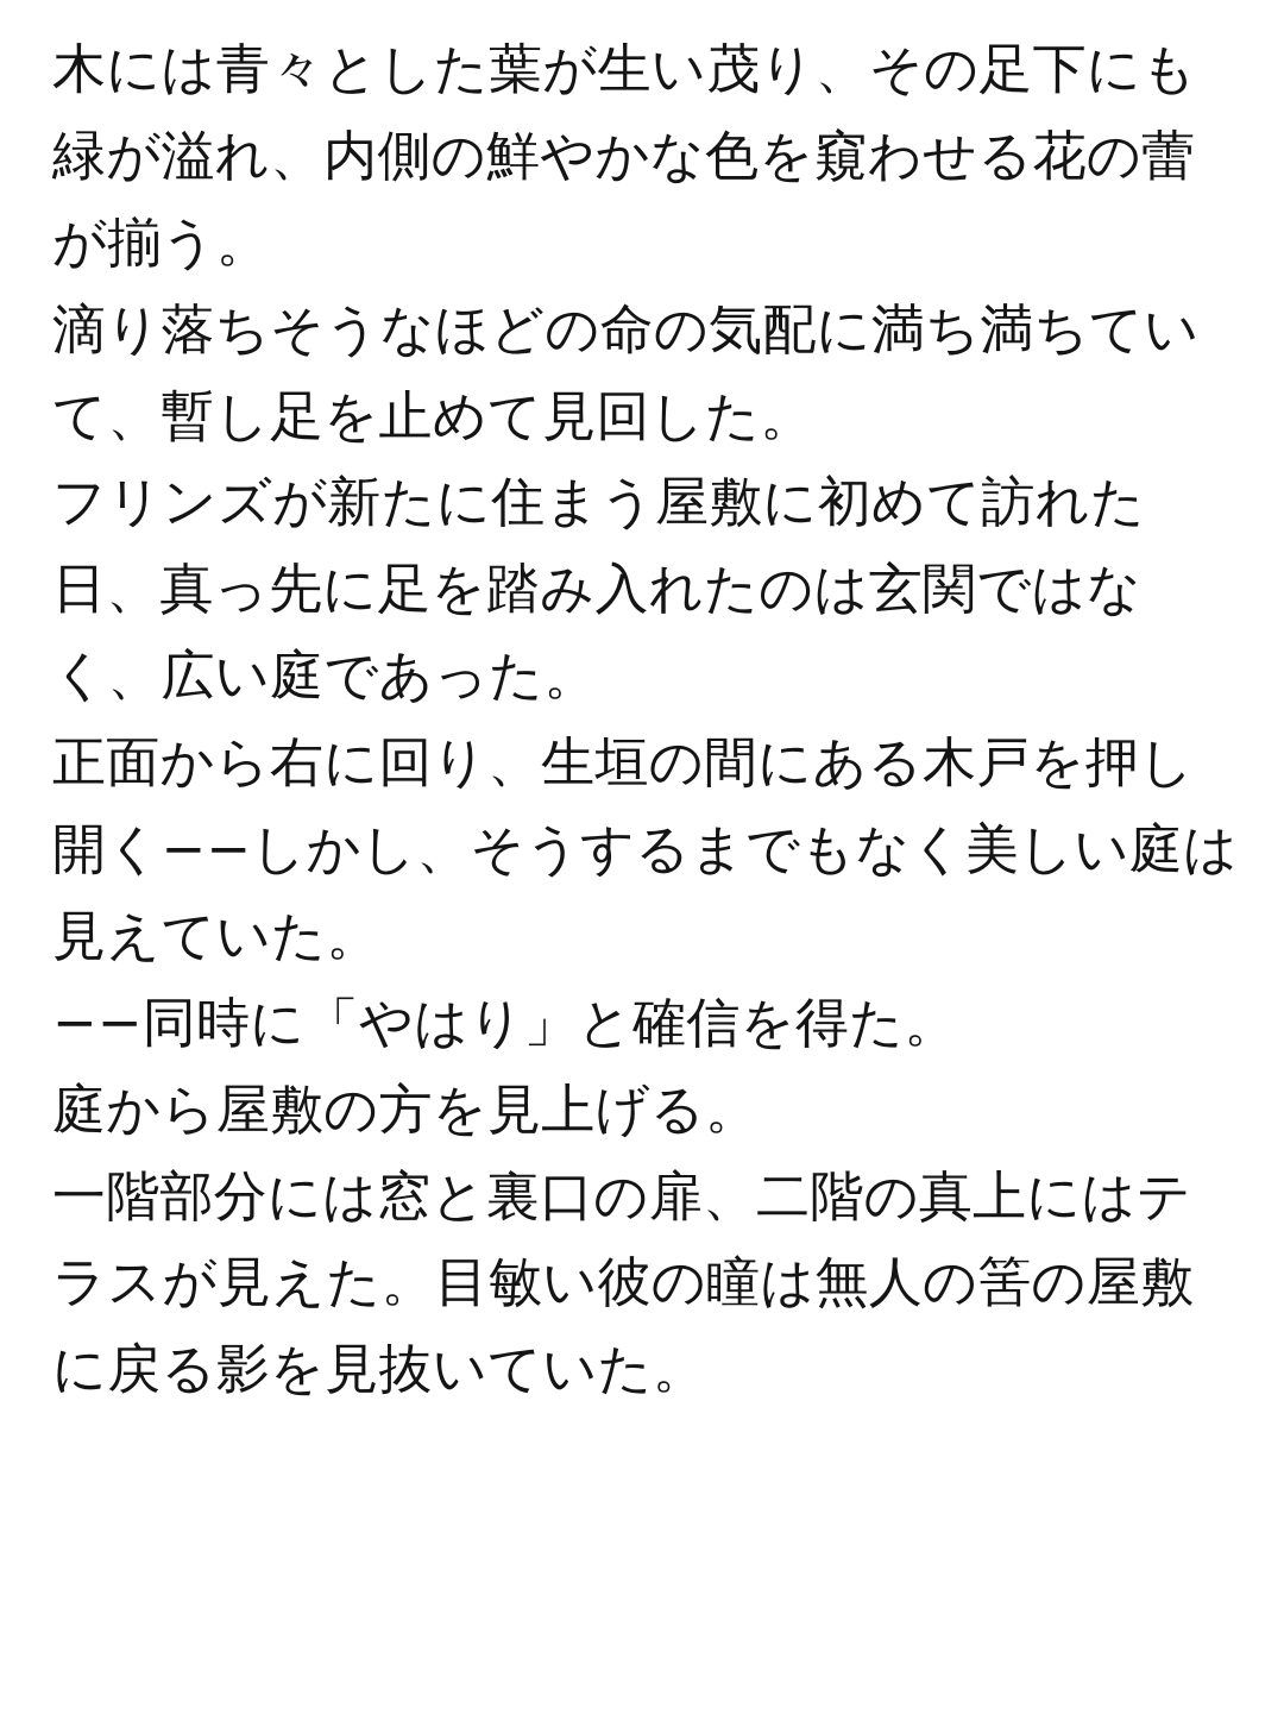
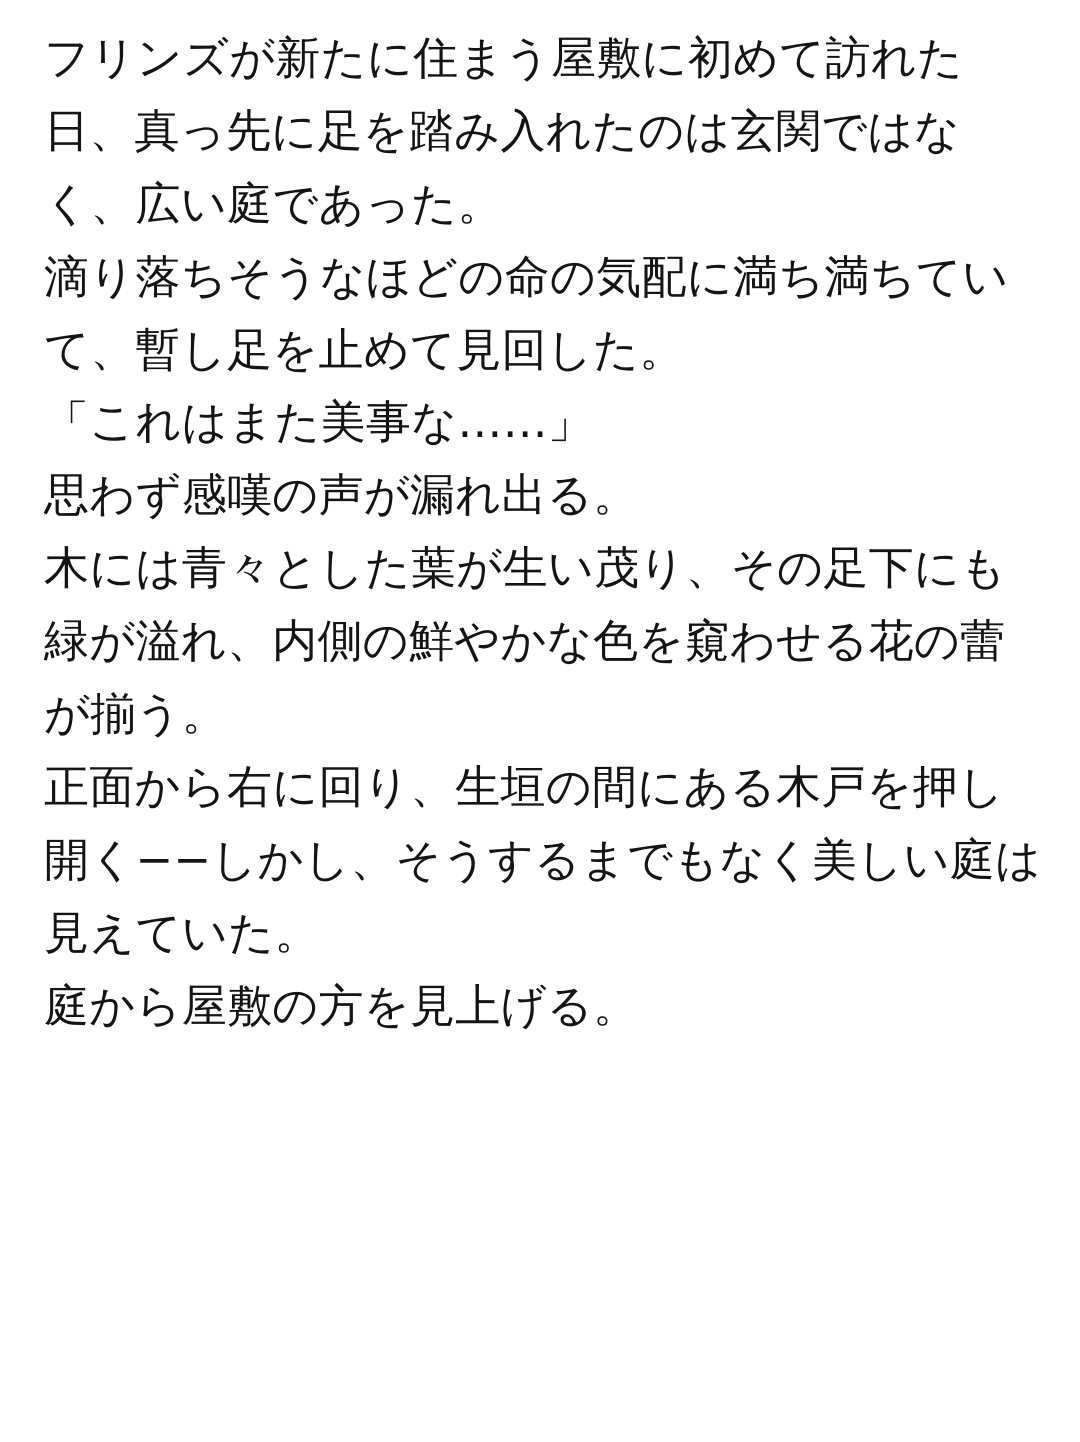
- 木には青々とした葉が生い茂り、その足下にも緑が溢れ、内側の鮮やかな色を窺わせる花の蕾が揃う。
+ フリンズが新たに住まう屋敷に初めて訪れた日、真っ先に足を踏み入れたのは玄関ではなく、広い庭であった。
  滴り落ちそうなほどの命の気配に満ち満ちていて、暫し足を止めて見回した。
+ 「これはまた美事な……」
+ 思わず感嘆の声が漏れ出る。
- フリンズが新たに住まう屋敷に初めて訪れた日、真っ先に足を踏み入れたのは玄関ではなく、広い庭であった。
+ 木には青々とした葉が生い茂り、その足下にも緑が溢れ、内側の鮮やかな色を窺わせる花の蕾が揃う。
  正面から右に回り、生垣の間にある木戸を押し開く−−しかし、そうするまでもなく美しい庭は見えていた。
- −−同時に「やはり」と確信を得た。
  庭から屋敷の方を見上げる。
- 一階部分には窓と裏口の扉、二階の真上にはテラスが見えた。目敏い彼の瞳は無人の筈の屋敷に戻る影を見抜いていた。
